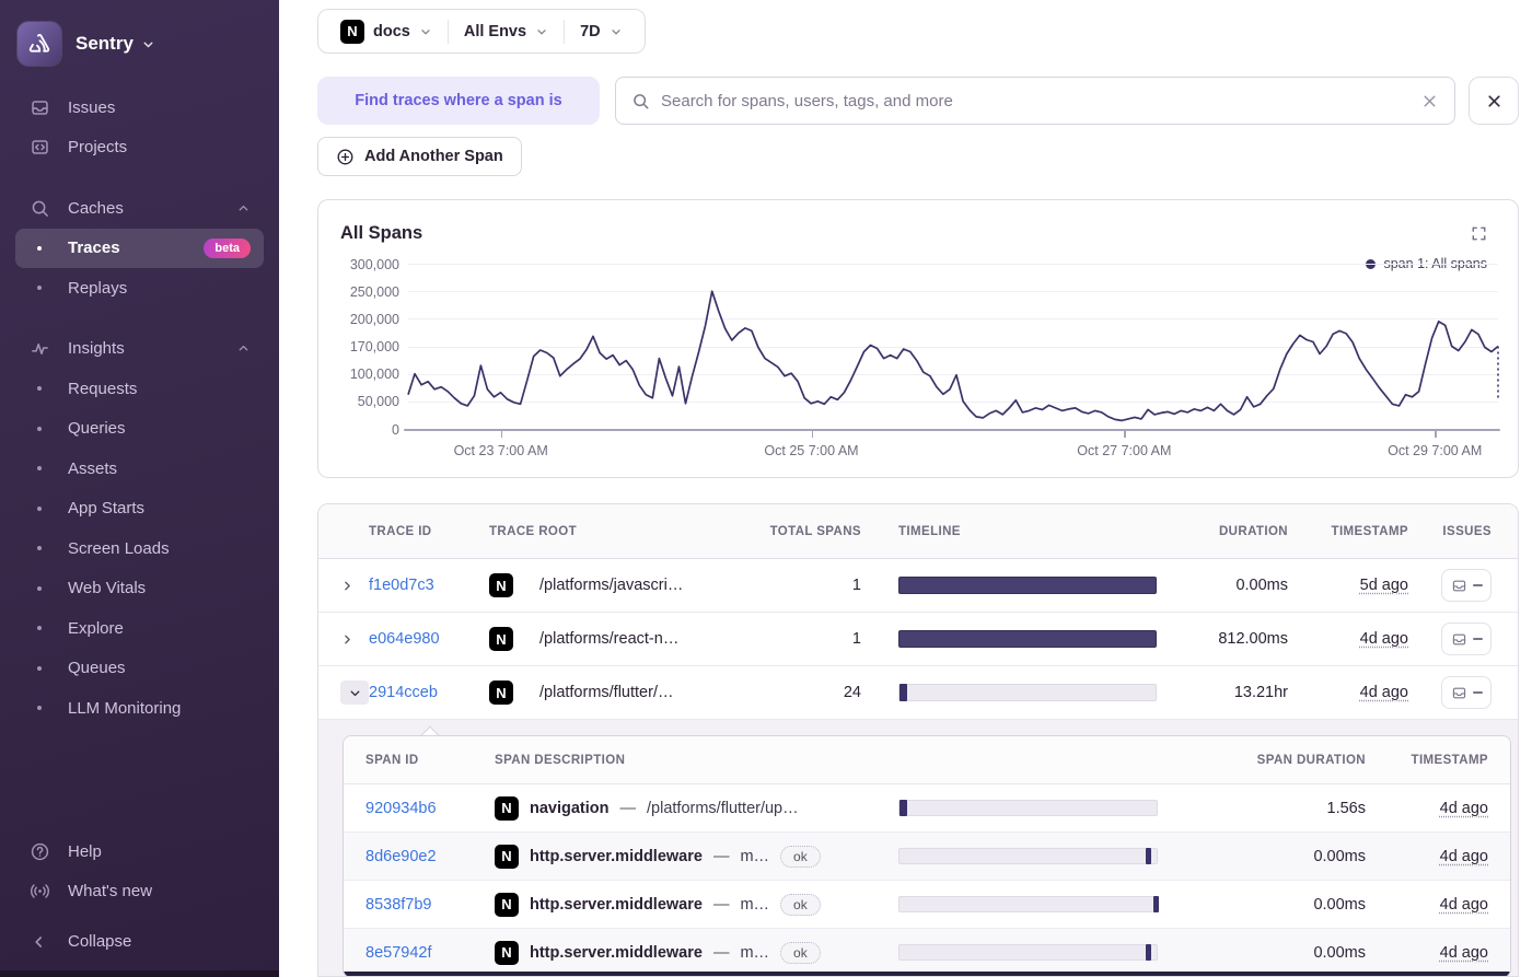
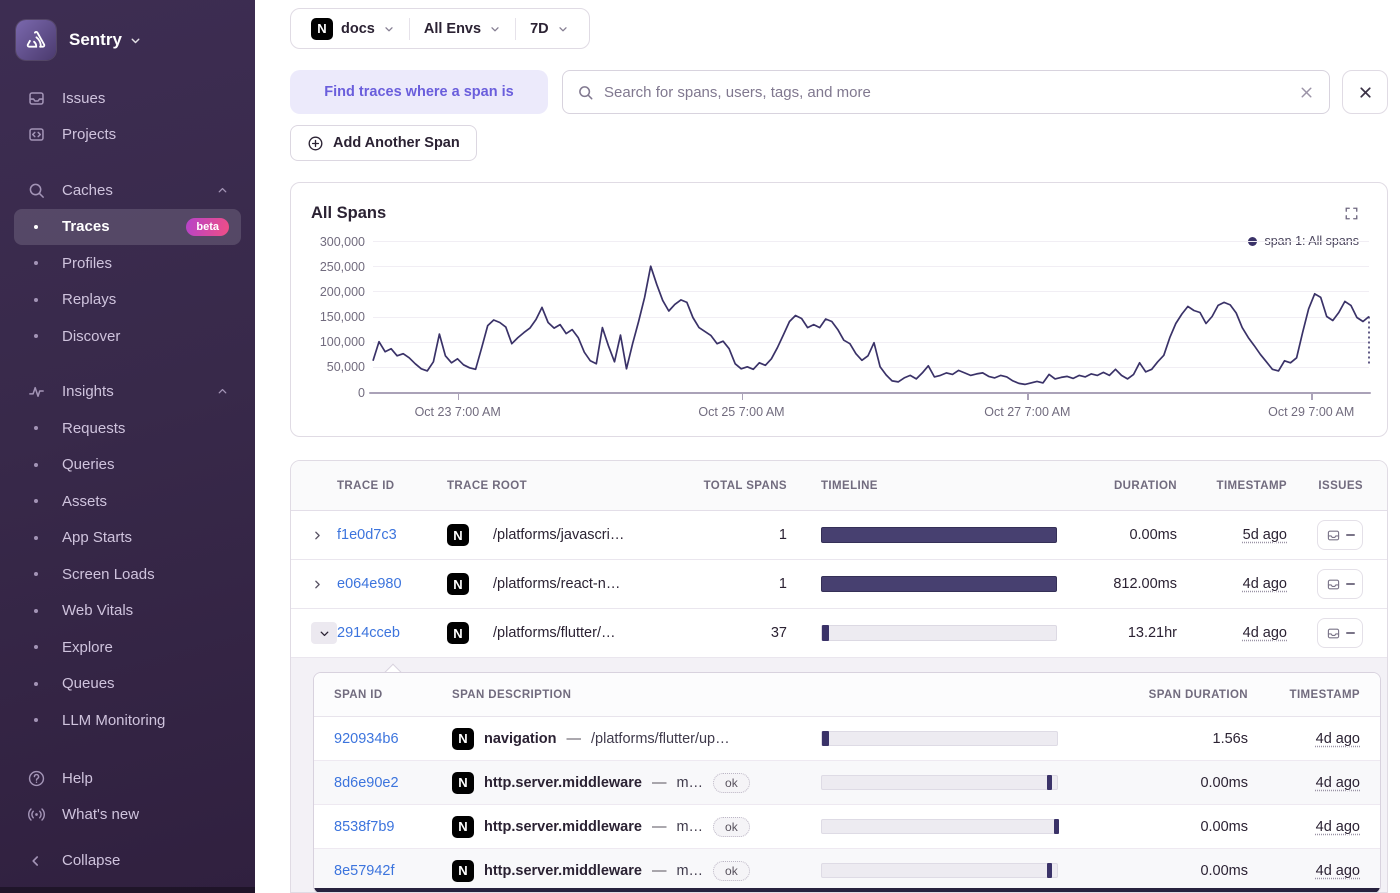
  Sentry
  Issues
  Projects
  Caches
  Traces
  beta
+ Profiles
  Replays
+ Discover
  Insights
  Requests
  Queries
  Assets
  App Starts
  Screen Loads
  Web Vitals
  Explore
  Queues
  LLM Monitoring
  Help
  What's new
  Collapse
  N
  docs
  All Envs
  7D
  Find traces where a span is
  Search for spans, users, tags, and more
  Add Another Span
  All Spans
  0
  50,000
  100,000
- 170,000
+ 150,000
  200,000
  250,000
  300,000
  Oct 23 7:00 AM
  Oct 25 7:00 AM
  Oct 27 7:00 AM
  Oct 29 7:00 AM
  TRACE ID
  TRACE ROOT
  TOTAL SPANS
  TIMELINE
  DURATION
  TIMESTAMP
  ISSUES
  f1e0d7c3
  N
  /platforms/javascri…
  1
  0.00ms
  5d ago
  e064e980
  N
  /platforms/react-n…
  1
  812.00ms
  4d ago
  2914cceb
  N
  /platforms/flutter/…
- 24
+ 37
  13.21hr
  4d ago
  SPAN ID
  SPAN DESCRIPTION
  SPAN DURATION
  TIMESTAMP
  920934b6
  N
  navigation
  —
  /platforms/flutter/up…
  1.56s
  4d ago
  8d6e90e2
  N
  http.server.middleware
  —
  m…
  ok
  0.00ms
  4d ago
  8538f7b9
  N
  http.server.middleware
  —
  m…
  ok
  0.00ms
  4d ago
  8e57942f
  N
  http.server.middleware
  —
  m…
  ok
  0.00ms
  4d ago
